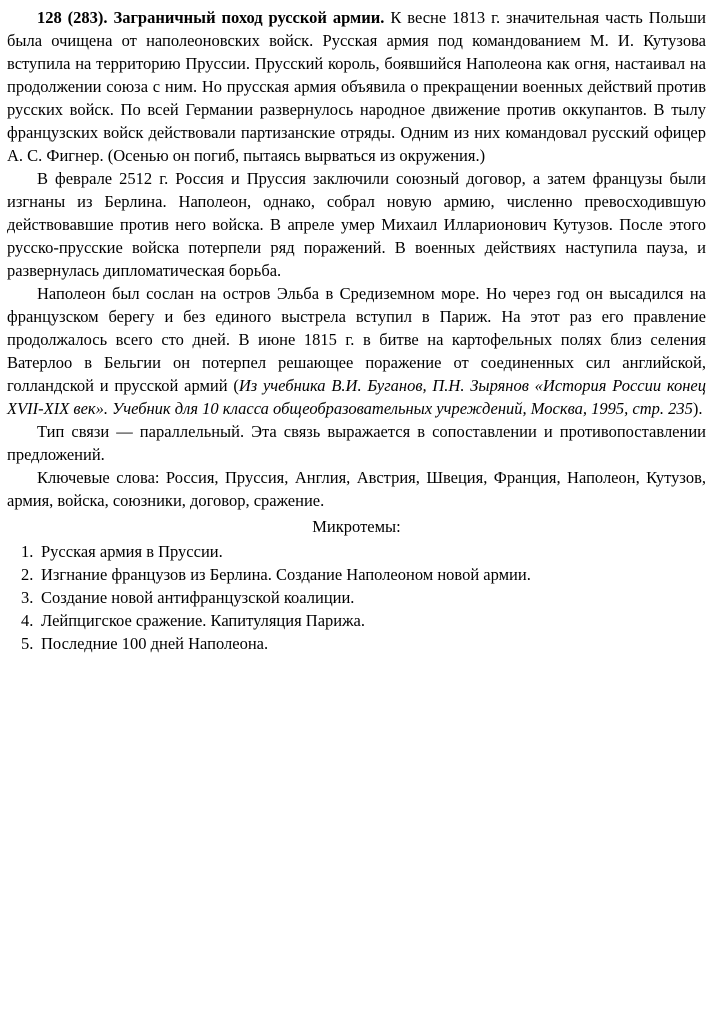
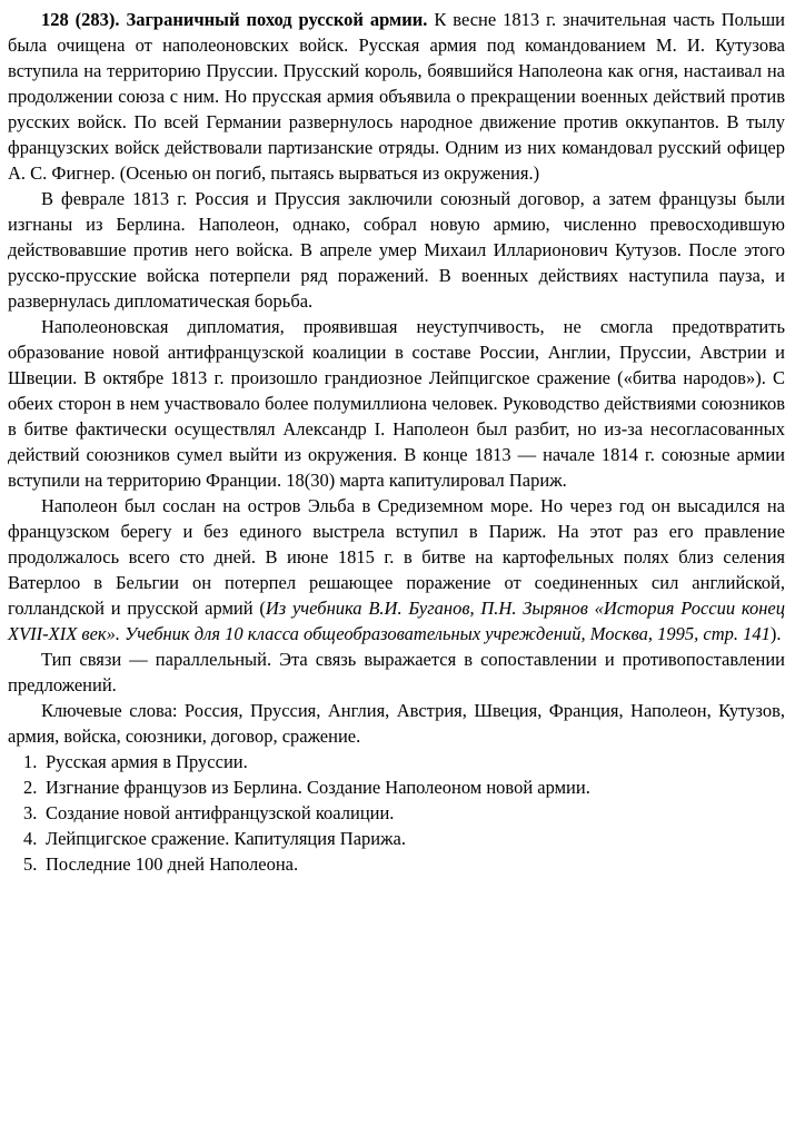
  128 (283). Заграничный поход русской армии. К весне 1813 г. значительная часть Польши была очищена от наполеоновских войск. Русская армия под командованием М. И. Кутузова вступила на территорию Пруссии. Прусский король, боявшийся Наполеона как огня, настаивал на продолжении союза с ним. Но прусская армия объявила о прекращении военных действий против русских войск. По всей Германии развернулось народное движение против оккупантов. В тылу французских войск действовали партизанские отряды. Одним из них командовал русский офицер А. С. Фигнер. (Осенью он погиб, пытаясь вырваться из окружения.)
- В феврале 2512 г. Россия и Пруссия заключили союзный договор, а затем французы были изгнаны из Берлина. Наполеон, однако, собрал новую армию, численно превосходившую действовавшие против него войска. В апреле умер Михаил Илларионович Кутузов. После этого русско-прусские войска потерпели ряд поражений. В военных действиях наступила пауза, и развернулась дипломатическая борьба.
+ В феврале 1813 г. Россия и Пруссия заключили союзный договор, а затем французы были изгнаны из Берлина. Наполеон, однако, собрал новую армию, численно превосходившую действовавшие против него войска. В апреле умер Михаил Илларионович Кутузов. После этого русско-прусские войска потерпели ряд поражений. В военных действиях наступила пауза, и развернулась дипломатическая борьба.
+ Наполеоновская дипломатия, проявившая неуступчивость, не смогла предотвратить образование новой антифранцузской коалиции в составе России, Англии, Пруссии, Австрии и Швеции. В октябре 1813 г. произошло грандиозное Лейпцигское сражение («битва народов»). С обеих сторон в нем участвовало более полумиллиона человек. Руководство действиями союзников в битве фактически осуществлял Александр I. Наполеон был разбит, но из-за несогласованных действий союзников сумел выйти из окружения. В конце 1813 — начале 1814 г. союзные армии вступили на территорию Франции. 18(30) марта капитулировал Париж.
- Наполеон был сослан на остров Эльба в Средиземном море. Но через год он высадился на французском берегу и без единого выстрела вступил в Париж. На этот раз его правление продолжалось всего сто дней. В июне 1815 г. в битве на картофельных полях близ селения Ватерлоо в Бельгии он потерпел решающее поражение от соединенных сил английской, голландской и прусской армий (Из учебника В.И. Буганов, П.Н. Зырянов «История России конец XVII-XIX век». Учебник для 10 класса общеобразовательных учреждений, Москва, 1995, стр. 235).
+ Наполеон был сослан на остров Эльба в Средиземном море. Но через год он высадился на французском берегу и без единого выстрела вступил в Париж. На этот раз его правление продолжалось всего сто дней. В июне 1815 г. в битве на картофельных полях близ селения Ватерлоо в Бельгии он потерпел решающее поражение от соединенных сил английской, голландской и прусской армий (Из учебника В.И. Буганов, П.Н. Зырянов «История России конец XVII-XIX век». Учебник для 10 класса общеобразовательных учреждений, Москва, 1995, стр. 141).
  Тип связи — параллельный. Эта связь выражается в сопоставлении и противопоставлении предложений.
  Ключевые слова: Россия, Пруссия, Англия, Австрия, Швеция, Франция, Наполеон, Кутузов, армия, войска, союзники, договор, сражение.
- Микротемы:
  1. Русская армия в Пруссии.
  2. Изгнание французов из Берлина. Создание Наполеоном новой армии.
  3. Создание новой антифранцузской коалиции.
  4. Лейпцигское сражение. Капитуляция Парижа.
  5. Последние 100 дней Наполеона.
